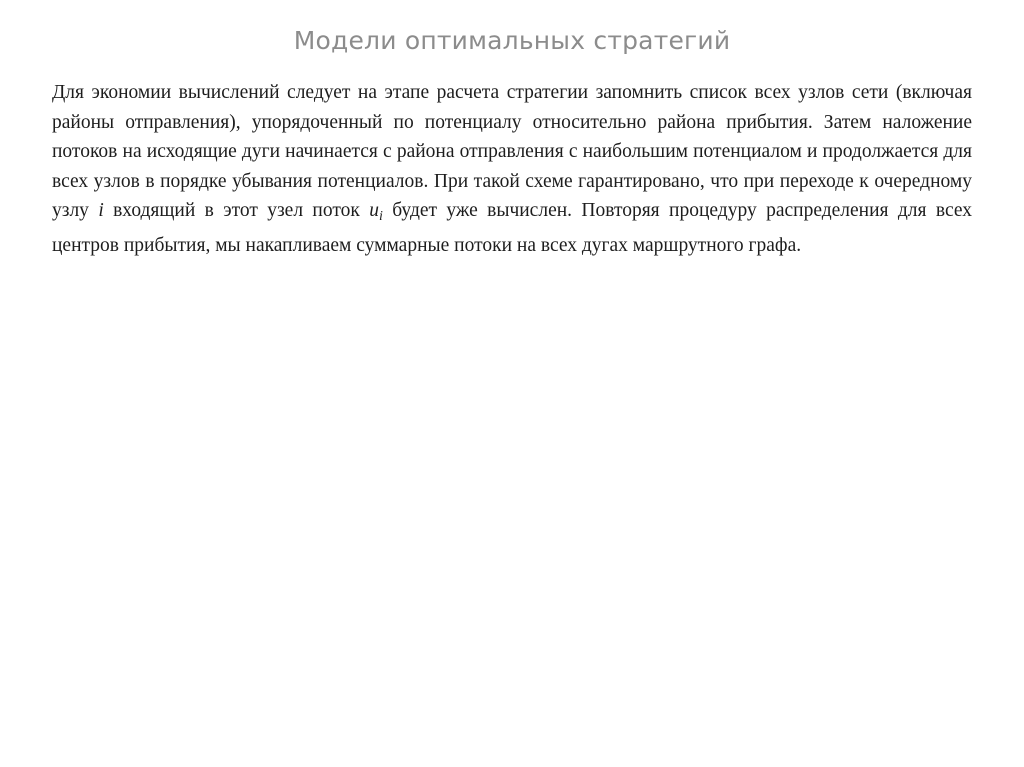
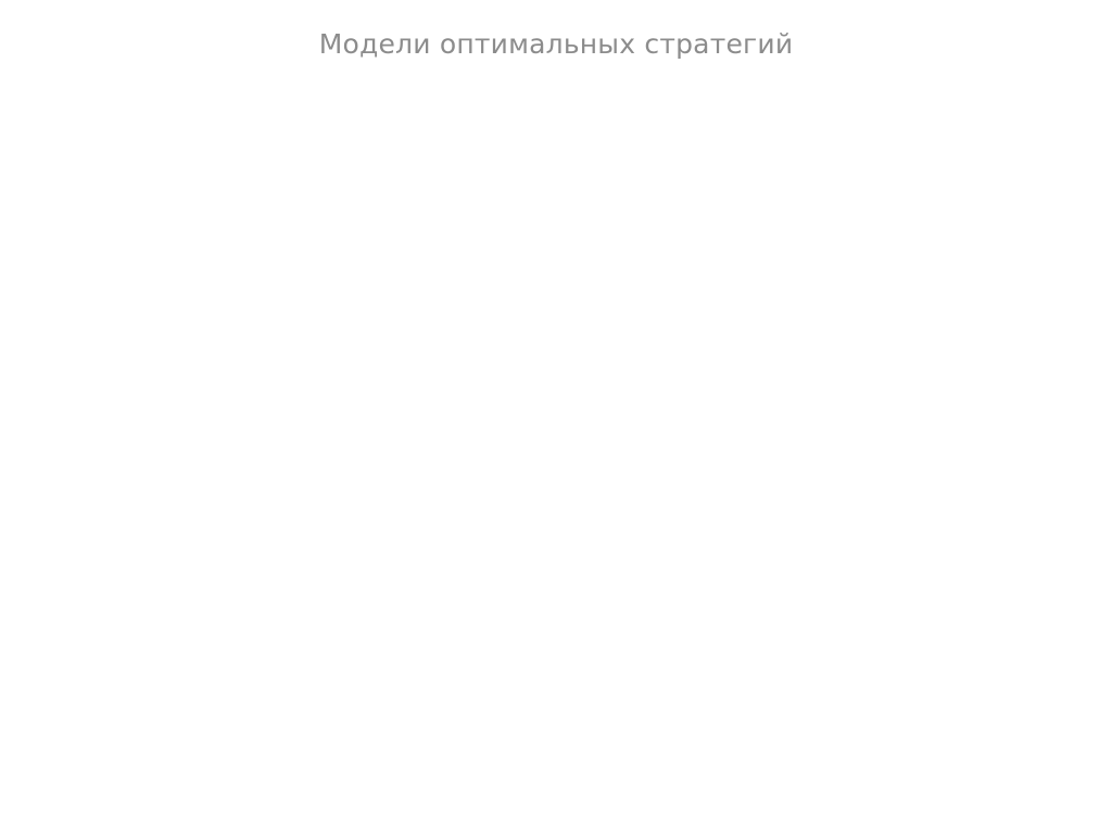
  Модели оптимальных стратегий
- Для экономии вычислений следует на этапе расчета стратегии запомнить список всех узлов сети (включая районы отправления), упорядоченный по потенциалу относительно района прибытия. Затем наложение потоков на исходящие дуги начинается с района отправления с наибольшим потенциалом и продолжается для всех узлов в порядке убывания потенциалов. При такой схеме гарантировано, что при переходе к очередному узлу i входящий в этот узел поток ui будет уже вычислен. Повторяя процедуру распределения для всех центров прибытия, мы накапливаем суммарные потоки на всех дугах маршрутного графа.
